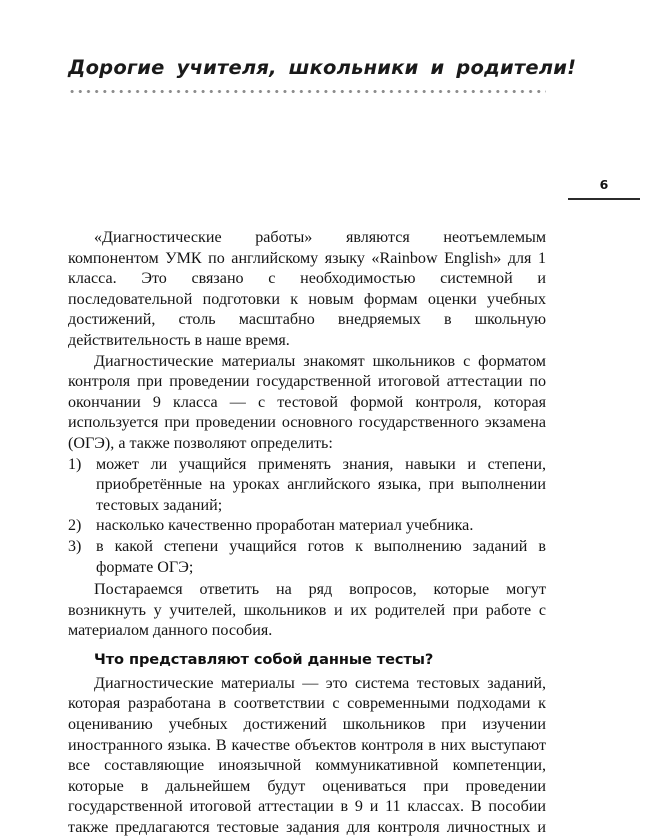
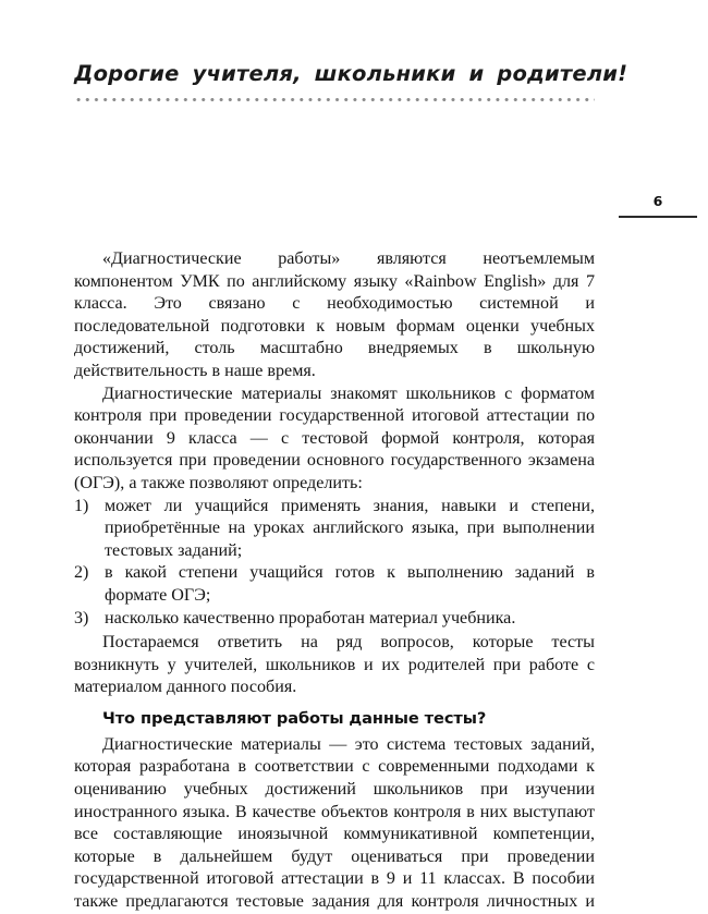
  Дорогие учителя, школьники и родители!
  6
- «Диагностические работы» являются неотъемлемым компонентом УМК по английскому языку «Rainbow English» для 1 класса. Это связано с необходимостью системной и последовательной подготовки к новым формам оценки учебных достижений, столь масштабно внедряемых в школьную действительность в наше время.
+ «Диагностические работы» являются неотъемлемым компонентом УМК по английскому языку «Rainbow English» для 7 класса. Это связано с необходимостью системной и последовательной подготовки к новым формам оценки учебных достижений, столь масштабно внедряемых в школьную действительность в наше время.
  Диагностические материалы знакомят школьников с форматом контроля при проведении государственной итоговой аттестации по окончании 9 класса — с тестовой формой контроля, которая используется при проведении основного государственного экзамена (ОГЭ), а также позволяют определить:
  1)
  может ли учащийся применять знания, навыки и степени, приобретённые на уроках английского языка, при выполнении тестовых заданий;
  2)
- насколько качественно проработан материал учебника.
+ в какой степени учащийся готов к выполнению заданий в формате ОГЭ;
  3)
- в какой степени учащийся готов к выполнению заданий в формате ОГЭ;
+ насколько качественно проработан материал учебника.
- Постараемся ответить на ряд вопросов, которые могут возникнуть у учителей, школьников и их родителей при работе с материалом данного пособия.
+ Постараемся ответить на ряд вопросов, которые тесты возникнуть у учителей, школьников и их родителей при работе с материалом данного пособия.
- Что представляют собой данные тесты?
+ Что представляют работы данные тесты?
  Диагностические материалы — это система тестовых заданий, которая разработана в соответствии с современными подходами к оцениванию учебных достижений школьников при изучении иностранного языка. В качестве объектов контроля в них выступают все составляющие иноязычной коммуникативной компетенции, которые в дальнейшем будут оцениваться при проведении государственной итоговой аттестации в 9 и 11 классах. В пособии также предлагаются тестовые задания для контроля личностных и
